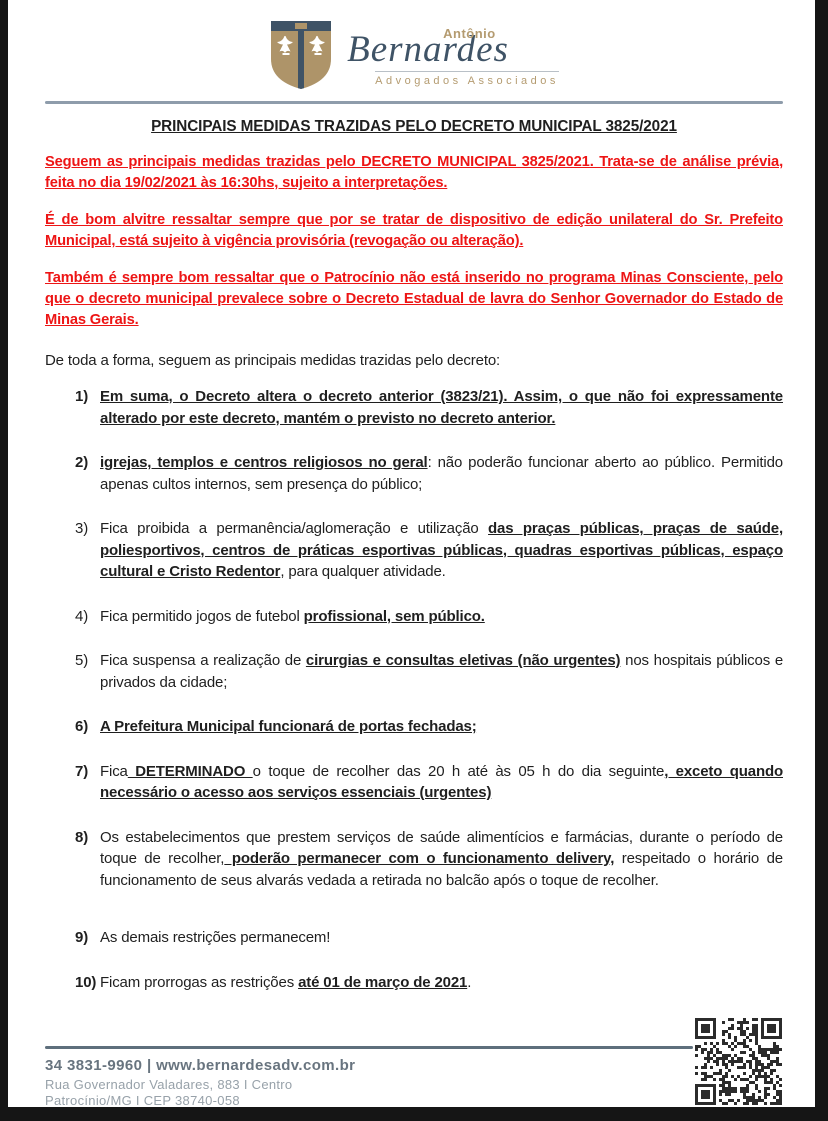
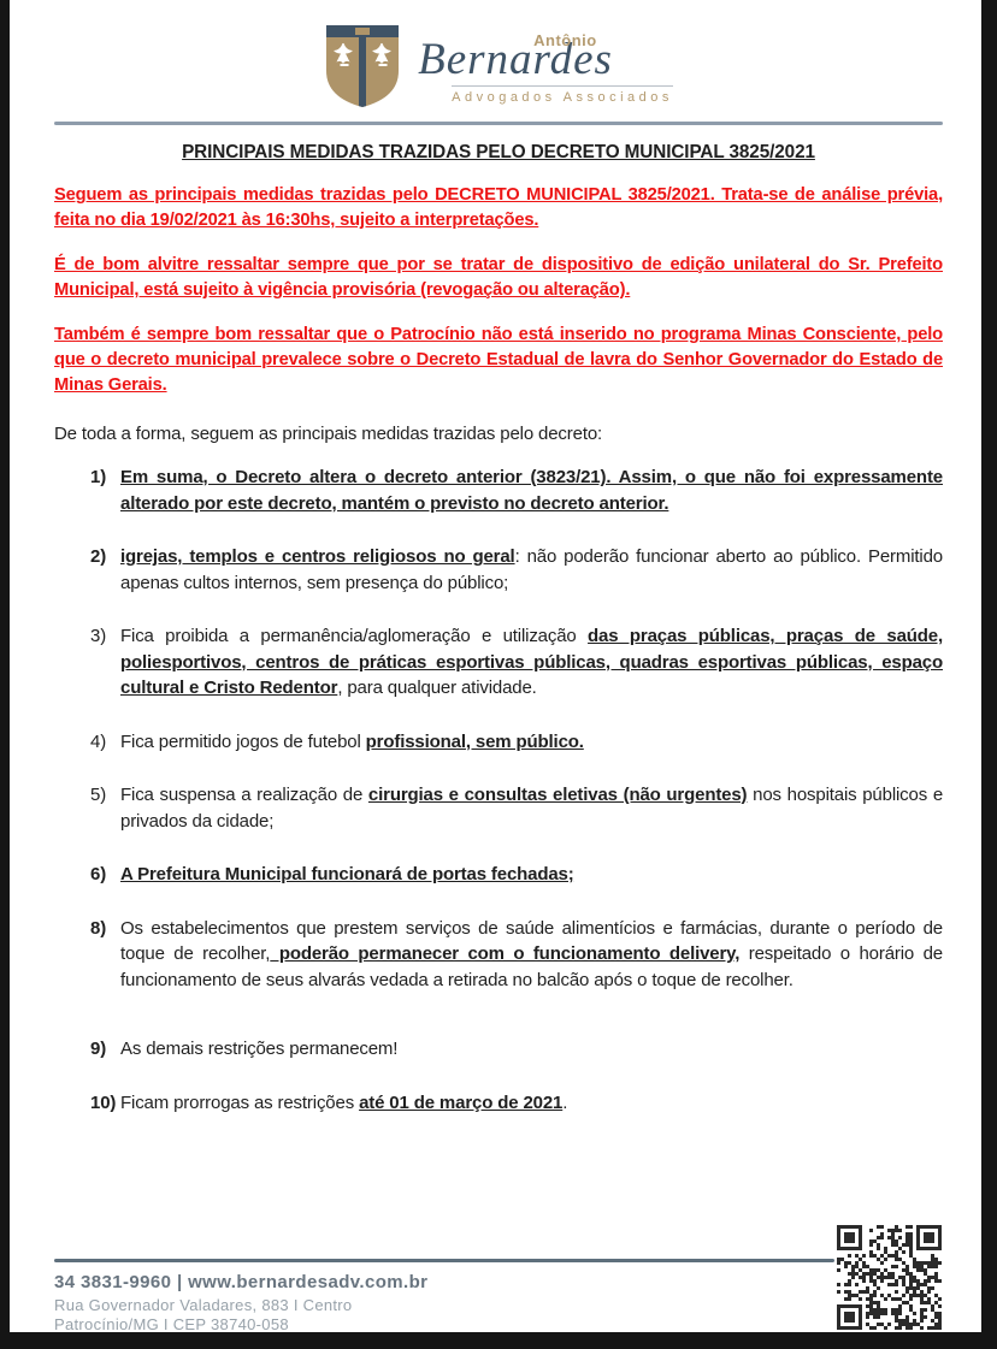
  Antônio
  Bernardes
  Advogados Associados
  PRINCIPAIS MEDIDAS TRAZIDAS PELO DECRETO MUNICIPAL 3825/2021
  Seguem as principais medidas trazidas pelo DECRETO MUNICIPAL 3825/2021. Trata-se de análise prévia, feita no dia 19/02/2021 às 16:30hs, sujeito a interpretações.
  É de bom alvitre ressaltar sempre que por se tratar de dispositivo de edição unilateral do Sr. Prefeito Municipal, está sujeito à vigência provisória (revogação ou alteração).
  Também é sempre bom ressaltar que o Patrocínio não está inserido no programa Minas Consciente, pelo que o decreto municipal prevalece sobre o Decreto Estadual de lavra do Senhor Governador do Estado de Minas Gerais.
  De toda a forma, seguem as principais medidas trazidas pelo decreto:
  1)
  Em suma, o Decreto altera o decreto anterior (3823/21). Assim, o que não foi expressamente alterado por este decreto, mantém o previsto no decreto anterior.
  2)
  igrejas, templos e centros religiosos no geral: não poderão funcionar aberto ao público. Permitido apenas cultos internos, sem presença do público;
  3)
  Fica proibida a permanência/aglomeração e utilização das praças públicas, praças de saúde, poliesportivos, centros de práticas esportivas públicas, quadras esportivas públicas, espaço cultural e Cristo Redentor, para qualquer atividade.
  4)
  Fica permitido jogos de futebol profissional, sem público.
  5)
  Fica suspensa a realização de cirurgias e consultas eletivas (não urgentes) nos hospitais públicos e privados da cidade;
  6)
  A Prefeitura Municipal funcionará de portas fechadas;
- 7)
- Fica DETERMINADO o toque de recolher das 20 h até às 05 h do dia seguinte, exceto quando necessário o acesso aos serviços essenciais (urgentes)
  8)
  Os estabelecimentos que prestem serviços de saúde alimentícios e farmácias, durante o período de toque de recolher, poderão permanecer com o funcionamento delivery, respeitado o horário de funcionamento de seus alvarás vedada a retirada no balcão após o toque de recolher.
  9)
  As demais restrições permanecem!
  10)
  Ficam prorrogas as restrições até 01 de março de 2021.
  34 3831-9960 | www.bernardesadv.com.br
  Rua Governador Valadares, 883 I Centro
  Patrocínio/MG I CEP 38740-058
